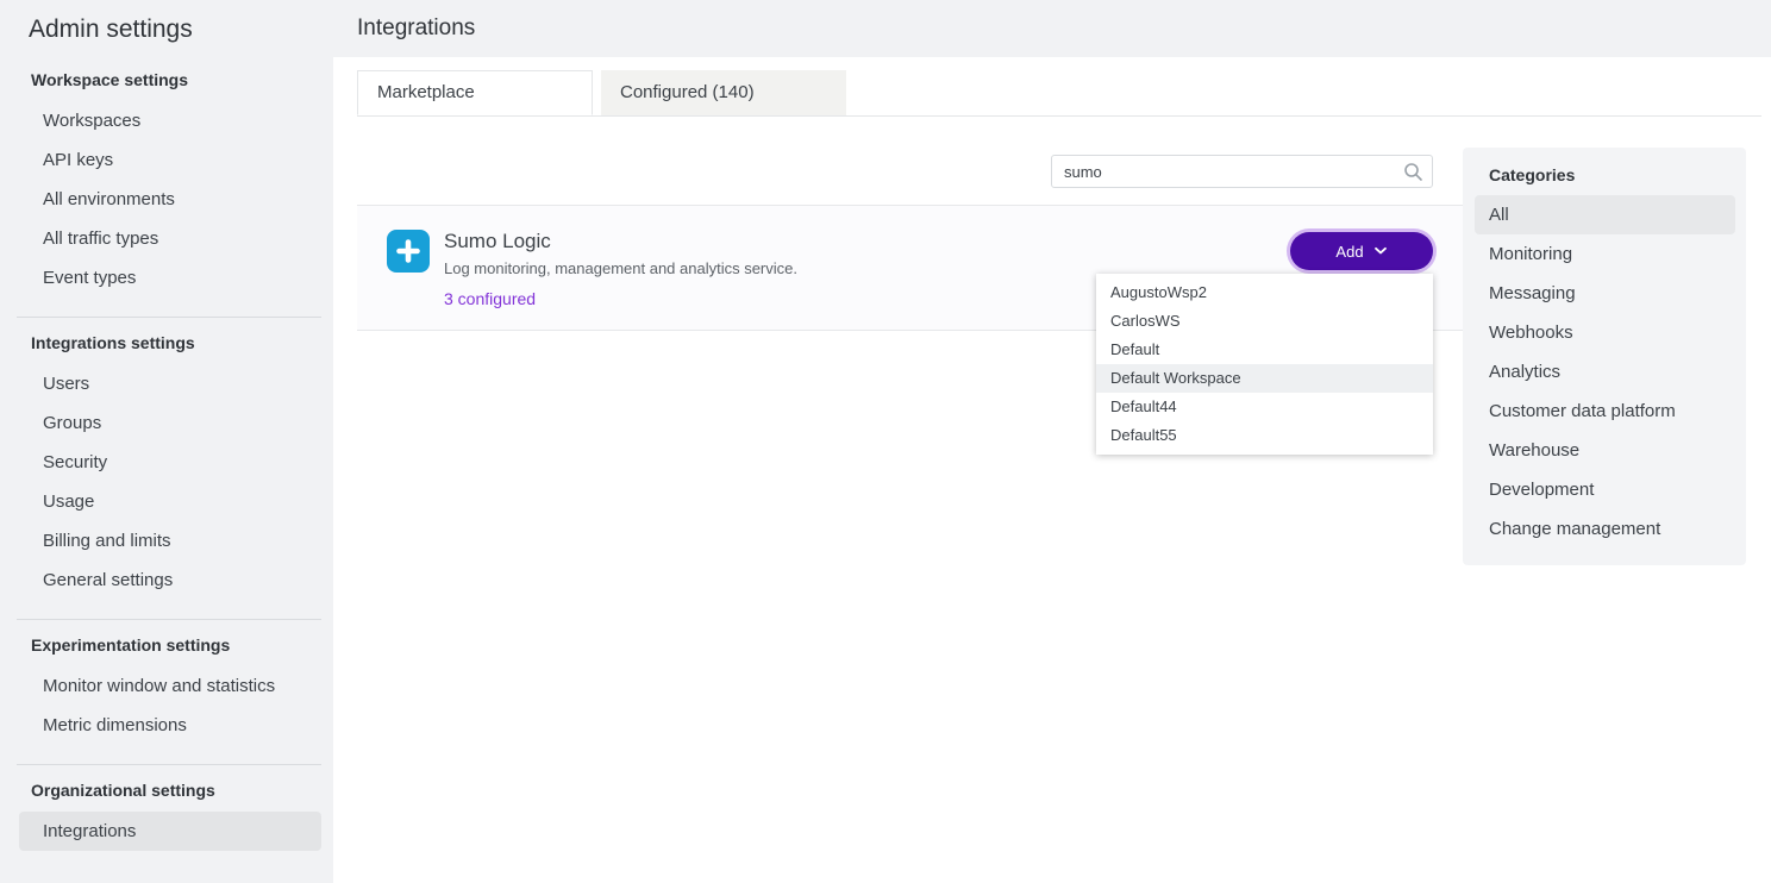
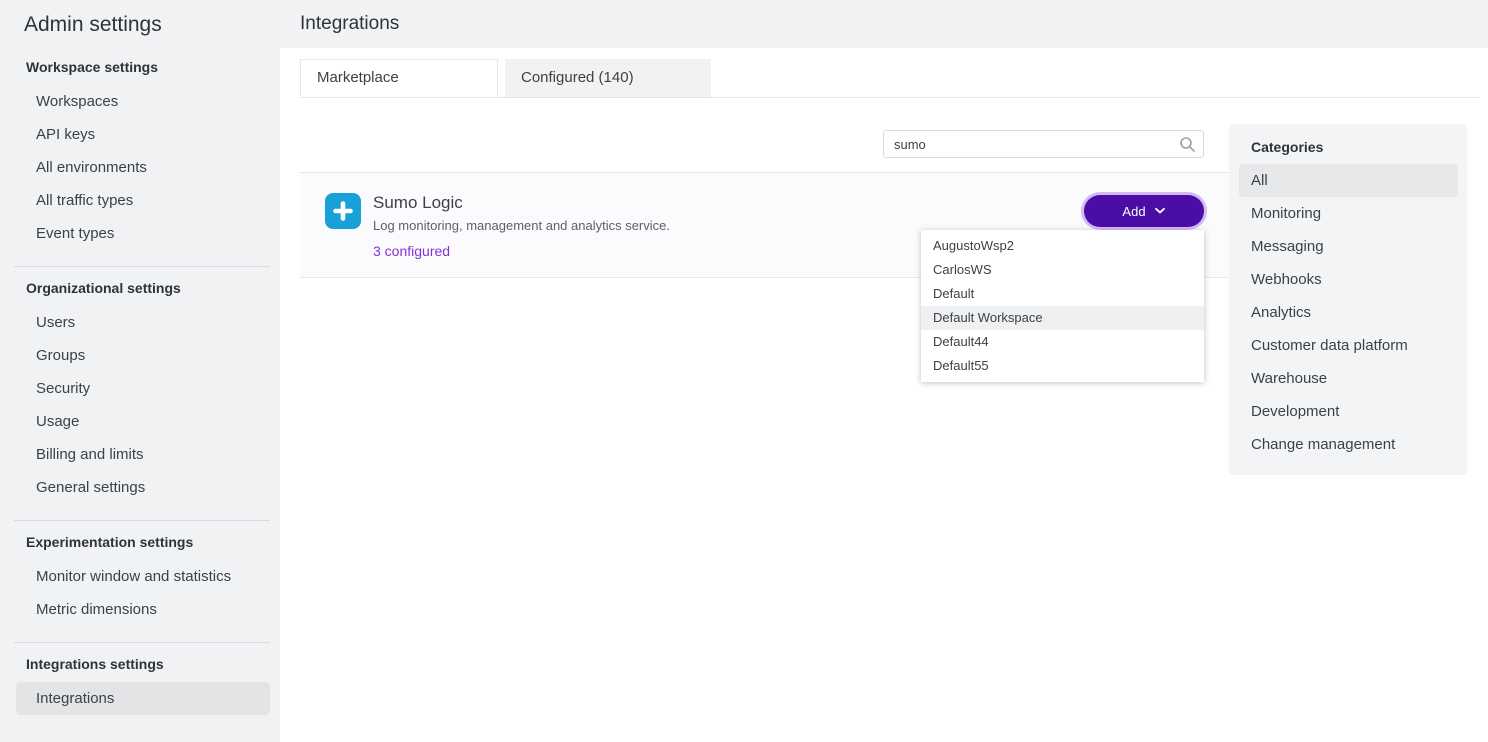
  Admin settings
  Workspace settings
  Workspaces
  API keys
  All environments
  All traffic types
  Event types
- Integrations settings
+ Organizational settings
  Users
  Groups
  Security
  Usage
  Billing and limits
  General settings
  Experimentation settings
  Monitor window and statistics
  Metric dimensions
- Organizational settings
+ Integrations settings
  Integrations
  Integrations
  Marketplace
  Configured (140)
  sumo
  Sumo Logic
  Log monitoring, management and analytics service.
  3 configured
  Add
  AugustoWsp2
  CarlosWS
  Default
  Default Workspace
  Default44
  Default55
  Categories
  All
  Monitoring
  Messaging
  Webhooks
  Analytics
  Customer data platform
  Warehouse
  Development
  Change management
